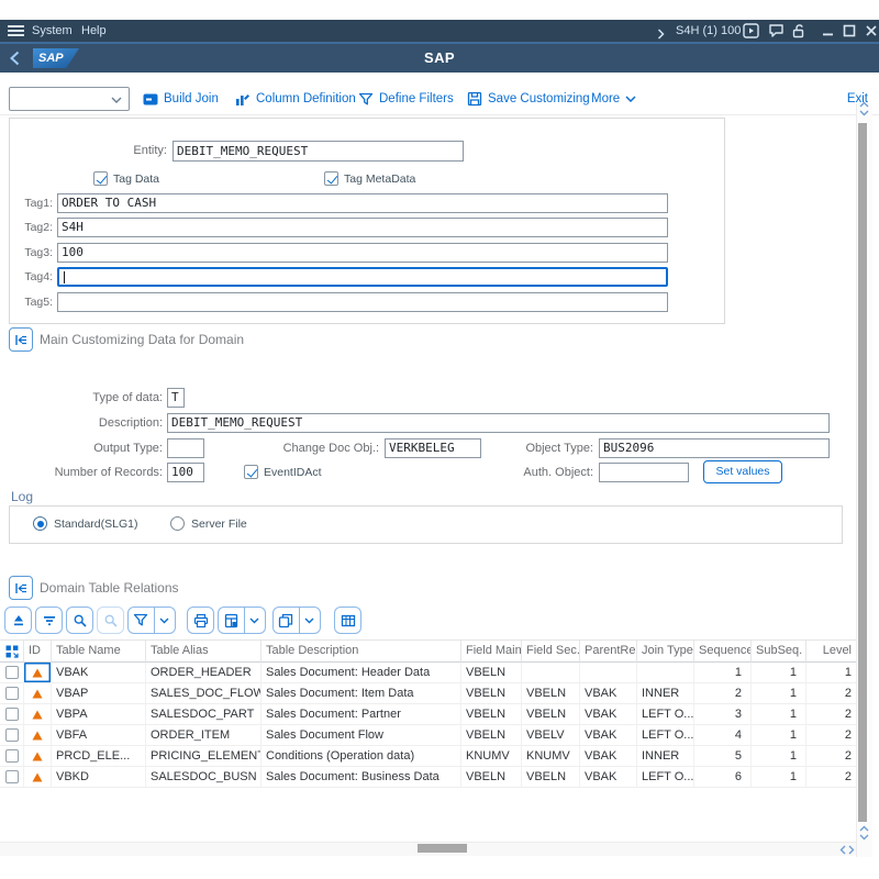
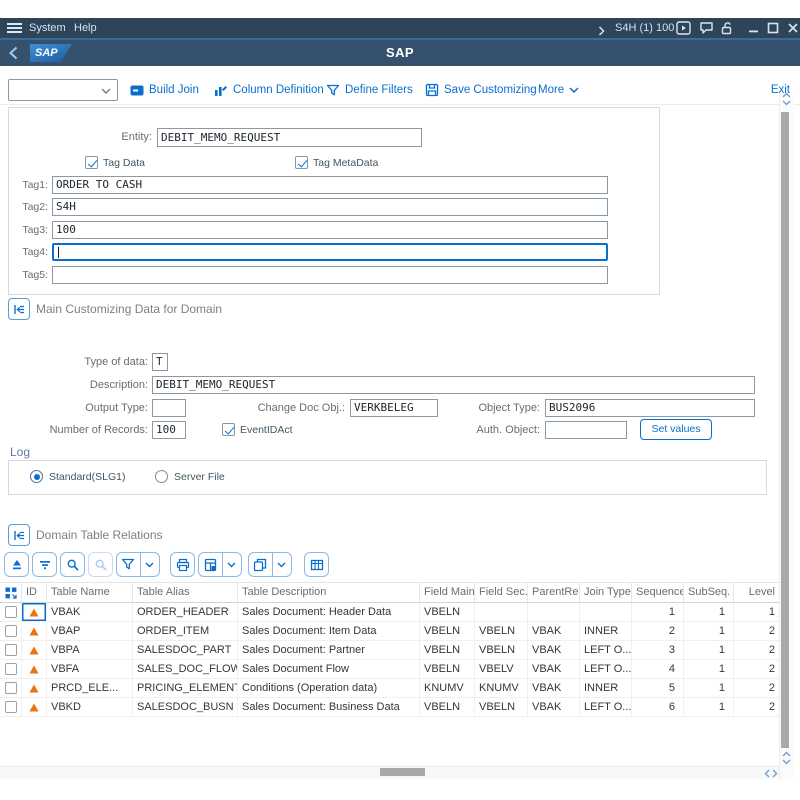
  System
  Help
  S4H (1) 100
  SAP
  SAP
  Build Join
  Column Definition
  Define Filters
  Save Customizing
  More
  Exit
  Entity:
  DEBIT_MEMO_REQUEST
  Tag Data
  Tag MetaData
  Tag1:
  ORDER TO CASH
  Tag2:
  S4H
  Tag3:
  100
  Tag4:
  Tag5:
  Main Customizing Data for Domain
  Type of data:
  T
  Description:
  DEBIT_MEMO_REQUEST
  Output Type:
  Change Doc Obj.:
  VERKBELEG
  Object Type:
  BUS2096
  Number of Records:
  100
  EventIDAct
  Auth. Object:
  Set values
  Log
  Standard(SLG1)
  Server File
  Domain Table Relations
  ID
  Table Name
  Table Alias
  Table Description
  Field Main
  Field Sec.
  ParentRel
  Join Type
  Sequence
  SubSeq.
  Level
  VBAK
  ORDER_HEADER
  Sales Document: Header Data
  VBELN
  1
  1
  1
  VBAP
- SALES_DOC_FLOW
+ ORDER_ITEM
  Sales Document: Item Data
  VBELN
  VBELN
  VBAK
  INNER
  2
  1
  2
  VBPA
  SALESDOC_PART
  Sales Document: Partner
  VBELN
  VBELN
  VBAK
  LEFT O...
  3
  1
  2
  VBFA
- ORDER_ITEM
+ SALES_DOC_FLOW
  Sales Document Flow
  VBELN
  VBELV
  VBAK
  LEFT O...
  4
  1
  2
  PRCD_ELE...
  PRICING_ELEMENT
  Conditions (Operation data)
  KNUMV
  KNUMV
  VBAK
  INNER
  5
  1
  2
  VBKD
  SALESDOC_BUSN
  Sales Document: Business Data
  VBELN
  VBELN
  VBAK
  LEFT O...
  6
  1
  2
